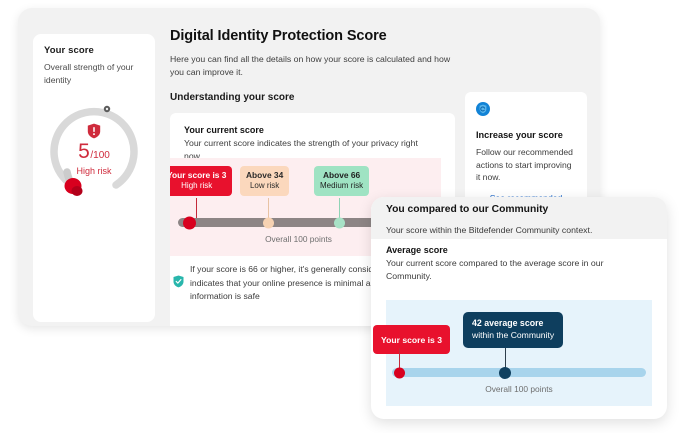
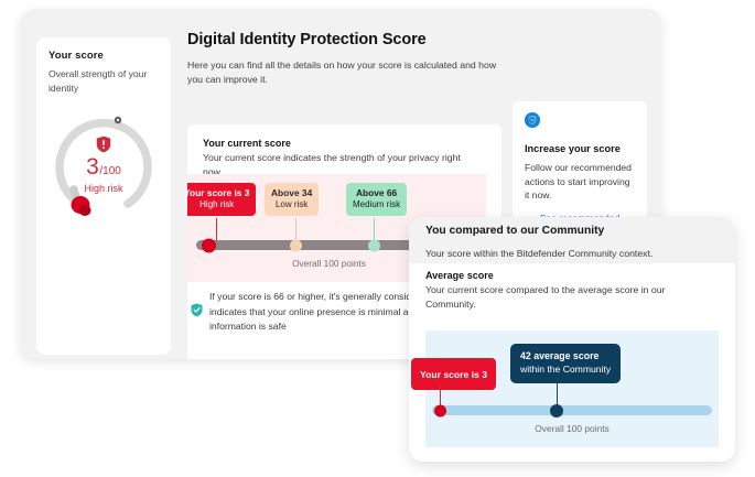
  Your score
  Overall strength of your identity
- 5
+ 3
  /100
  High risk
  Digital Identity Protection Score
  Here you can find all the details on how your score is calculated and how you can improve it.
- Understanding your score
  Your current score
  Your current score indicates the strength of your privacy right now.
  Your score is 3
  High risk
  Above 34
  Low risk
  Above 66
  Medium risk
  Overall 100 points
  If your score is 66 or higher, it's generally consi indicates that your online presence is minimal a information is safe
  Increase your score
  Follow our recommended actions to start improving it now.
  You compared to our Community
  Your score within the Bitdefender Community context.
  Average score
  Your current score compared to the average score in our Community.
  Your score is 3
  42 average score
  within the Community
  Overall 100 points
